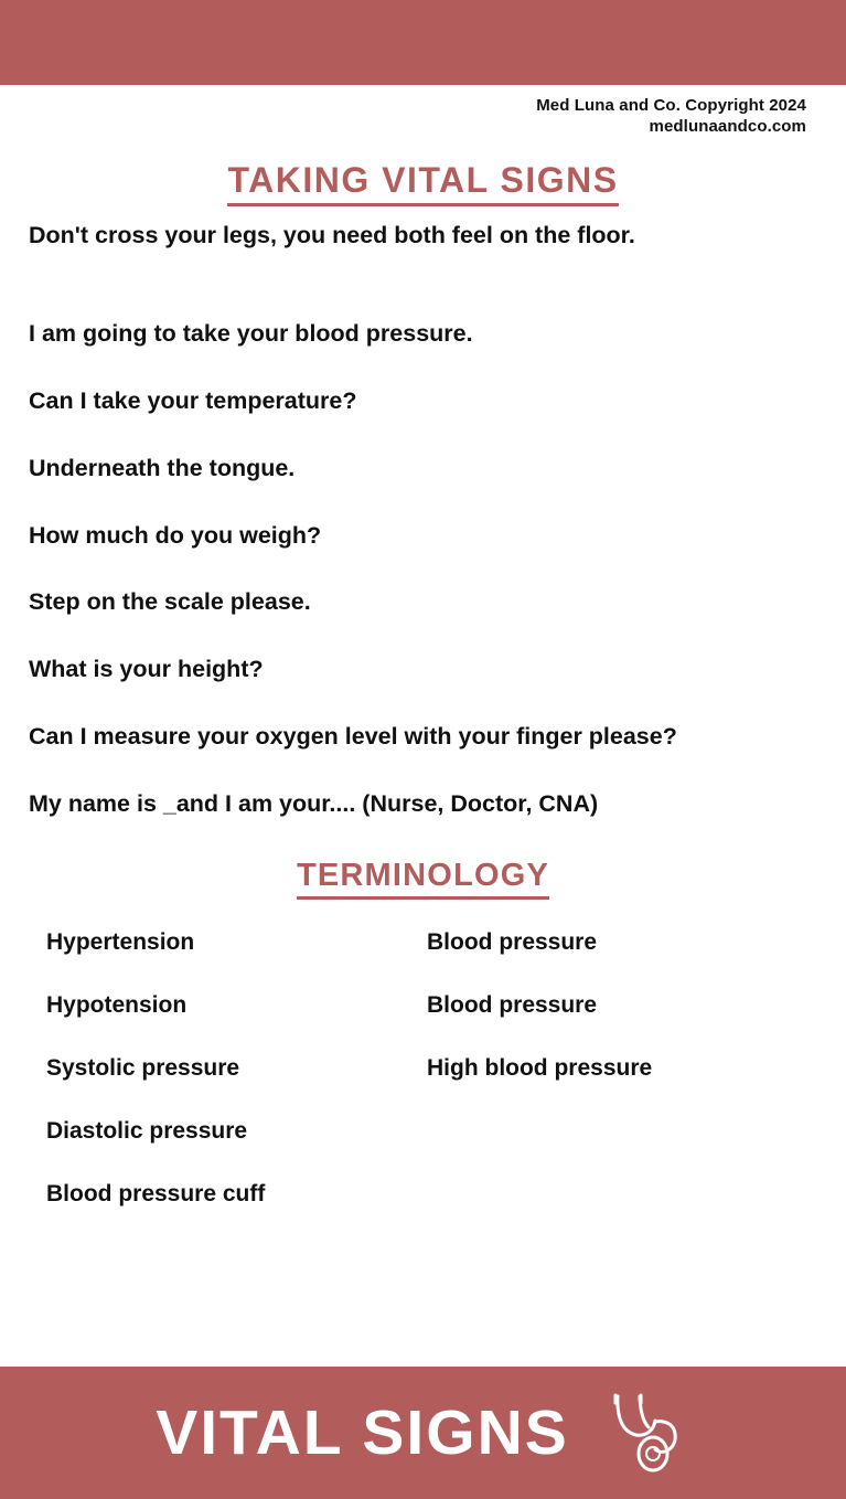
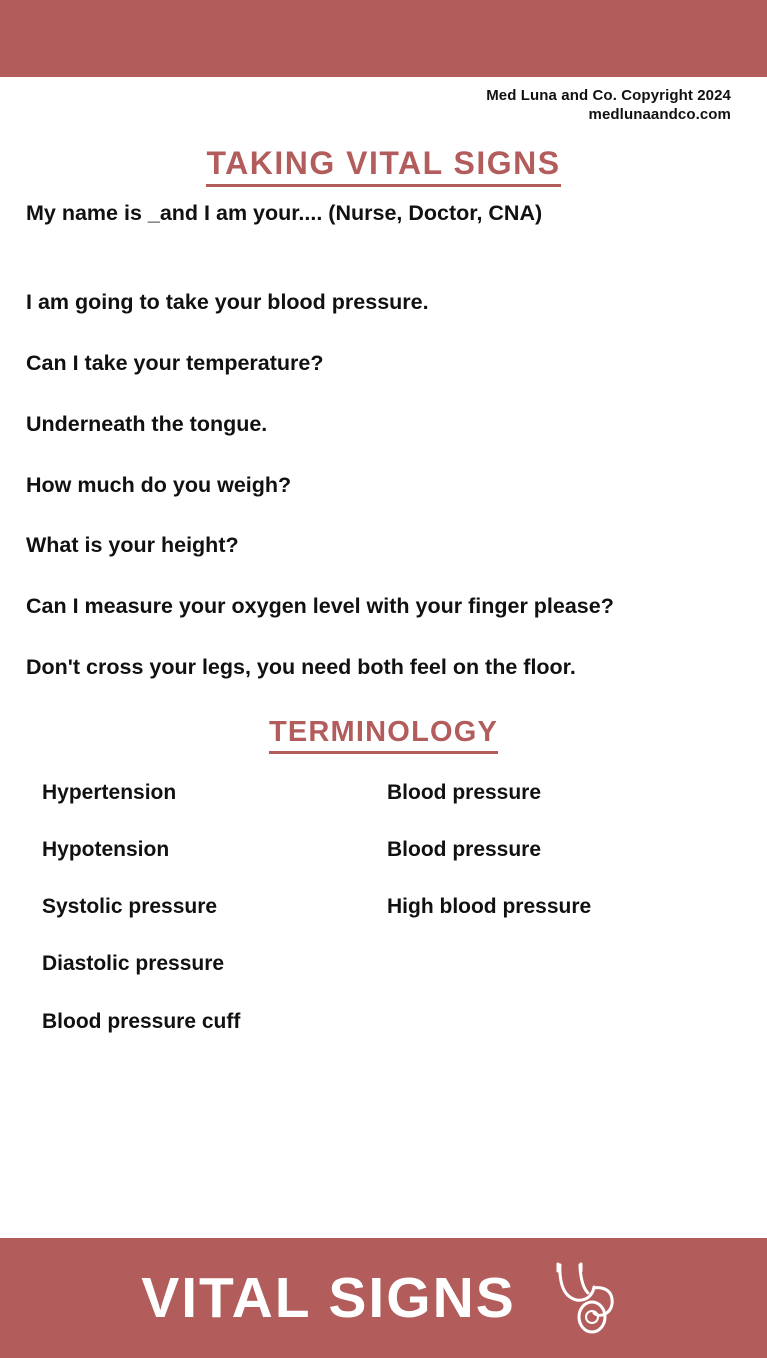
  Med Luna and Co. Copyright 2024
  medlunaandco.com
  TAKING VITAL SIGNS
- Don't cross your legs, you need both feel on the floor.
+ My name is _and I am your.... (Nurse, Doctor, CNA)
  I am going to take your blood pressure.
  Can I take your temperature?
  Underneath the tongue.
  How much do you weigh?
- Step on the scale please.
  What is your height?
  Can I measure your oxygen level with your finger please?
- My name is _and I am your.... (Nurse, Doctor, CNA)
+ Don't cross your legs, you need both feel on the floor.
  TERMINOLOGY
  Hypertension
  Blood pressure
  Hypotension
  Blood pressure
  Systolic pressure
  High blood pressure
  Diastolic pressure
  Blood pressure cuff
  VITAL SIGNS
